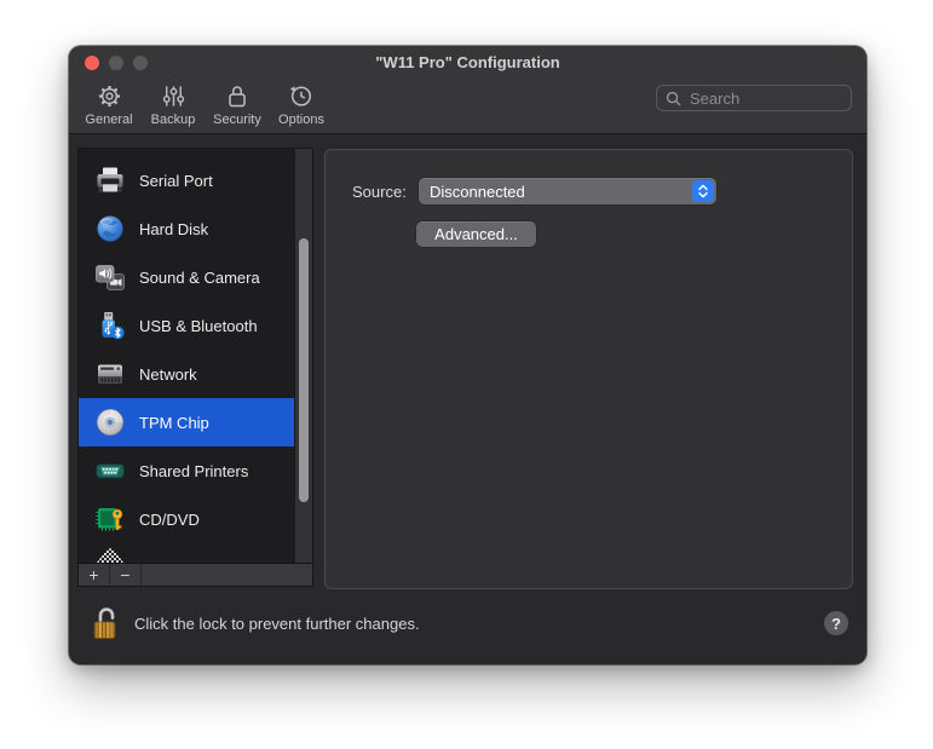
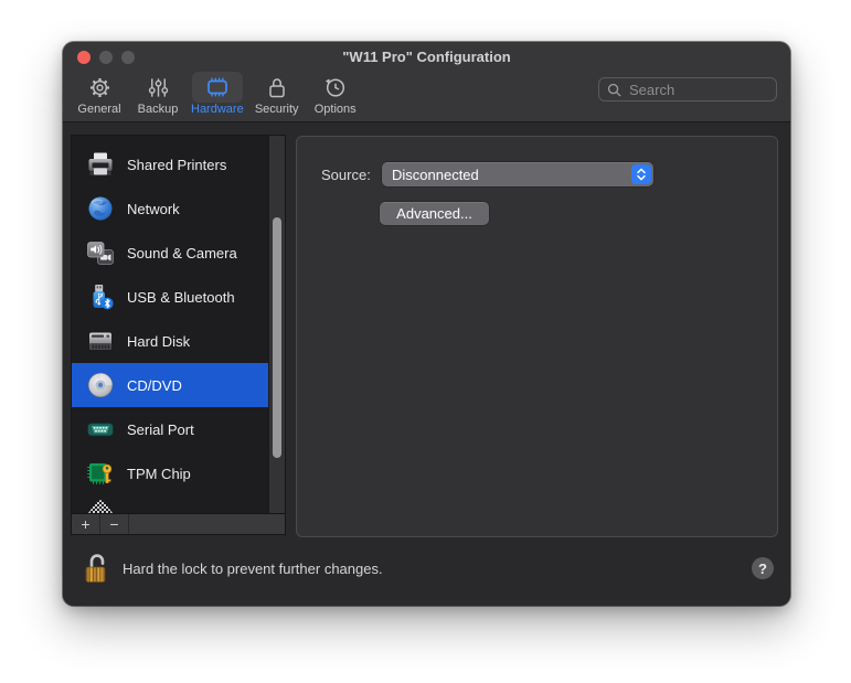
  "W11 Pro" Configuration
  General
  Backup
+ Hardware
  Security
  Options
  Search
- Serial Port
+ Shared Printers
- Hard Disk
+ Network
  Sound & Camera
  USB & Bluetooth
- Network
+ Hard Disk
- TPM Chip
+ CD/DVD
- Shared Printers
+ Serial Port
- CD/DVD
+ TPM Chip
  +
  −
  Source:
  Disconnected
  Advanced...
- Click the lock to prevent further changes.
+ Hard the lock to prevent further changes.
  ?
